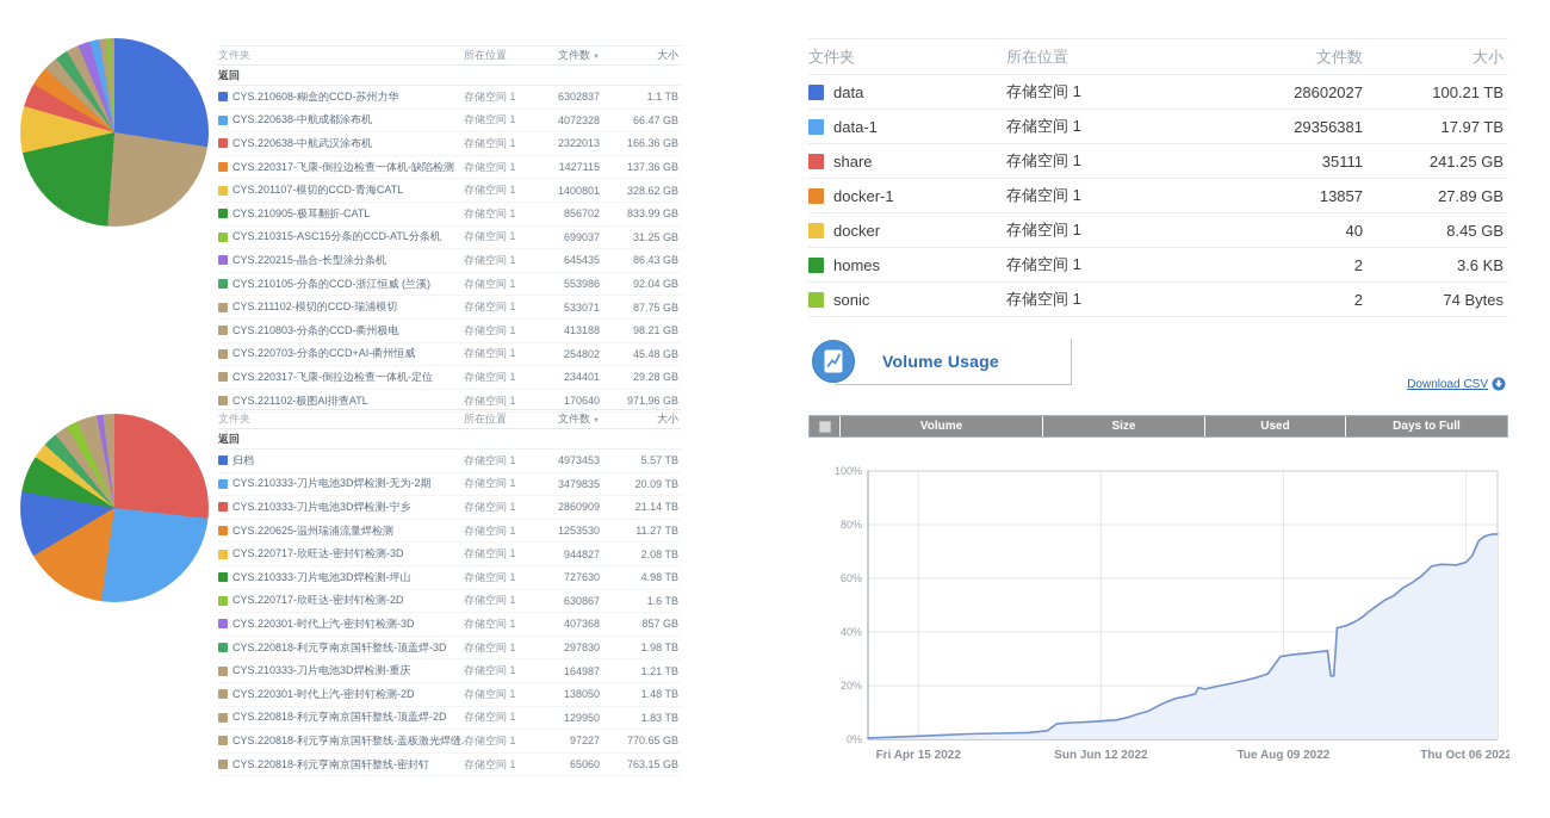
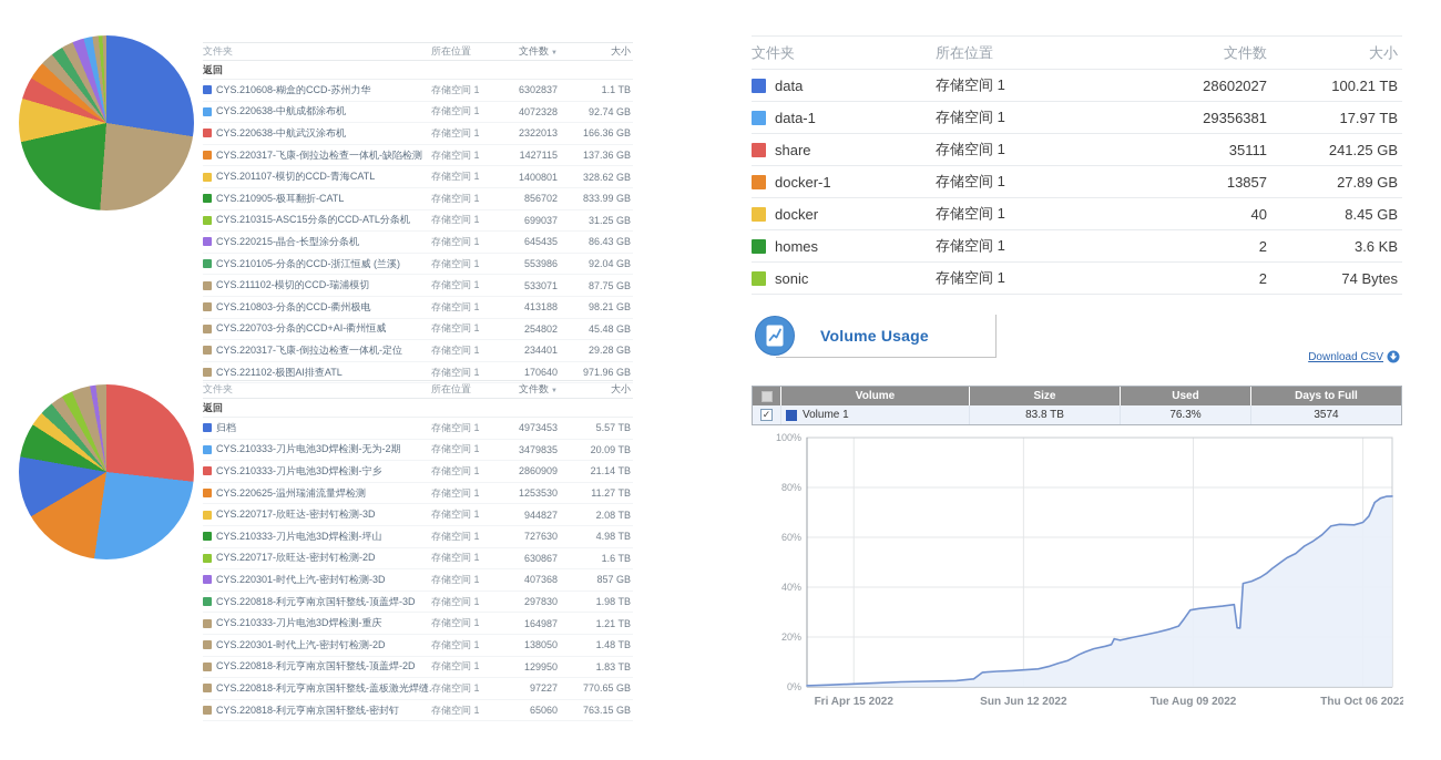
  文件夹
  所在位置
  文件数
  大小
  返回
  CYS.210608-糊盒的CCD-苏州力华
  存储空间 1
  6302837
  1.1 TB
  CYS.220638-中航成都涂布机
  存储空间 1
  4072328
- 66.47 GB
+ 92.74 GB
  CYS.220638-中航武汉涂布机
  存储空间 1
  2322013
  166.36 GB
  CYS.220317-飞康-倒拉边检查一体机-缺陷检测
  存储空间 1
  1427115
  137.36 GB
  CYS.201107-模切的CCD-青海CATL
  存储空间 1
  1400801
  328.62 GB
  CYS.210905-极耳翻折-CATL
  存储空间 1
  856702
  833.99 GB
  CYS.210315-ASC15分条的CCD-ATL分条机
  存储空间 1
  699037
  31.25 GB
  CYS.220215-晶合-长型涂分条机
  存储空间 1
  645435
  86.43 GB
  CYS.210105-分条的CCD-浙江恒威 (兰溪)
  存储空间 1
  553986
  92.04 GB
  CYS.211102-模切的CCD-瑞浦模切
  存储空间 1
  533071
  87.75 GB
  CYS.210803-分条的CCD-衢州极电
  存储空间 1
  413188
  98.21 GB
  CYS.220703-分条的CCD+AI-衢州恒威
  存储空间 1
  254802
  45.48 GB
  CYS.220317-飞康-倒拉边检查一体机-定位
  存储空间 1
  234401
  29.28 GB
  CYS.221102-极图AI排查ATL
  存储空间 1
  170640
  971.96 GB
  文件夹
  所在位置
  文件数
  大小
  返回
  归档
  存储空间 1
  4973453
  5.57 TB
  CYS.210333-刀片电池3D焊检测-无为-2期
  存储空间 1
  3479835
  20.09 TB
  CYS.210333-刀片电池3D焊检测-宁乡
  存储空间 1
  2860909
  21.14 TB
  CYS.220625-温州瑞浦流量焊检测
  存储空间 1
  1253530
  11.27 TB
  CYS.220717-欣旺达-密封钉检测-3D
  存储空间 1
  944827
  2.08 TB
  CYS.210333-刀片电池3D焊检测-坪山
  存储空间 1
  727630
  4.98 TB
  CYS.220717-欣旺达-密封钉检测-2D
  存储空间 1
  630867
  1.6 TB
  CYS.220301-时代上汽-密封钉检测-3D
  存储空间 1
  407368
  857 GB
  CYS.220818-利元亨南京国轩整线-顶盖焊-3D
  存储空间 1
  297830
  1.98 TB
  CYS.210333-刀片电池3D焊检测-重庆
  存储空间 1
  164987
  1.21 TB
  CYS.220301-时代上汽-密封钉检测-2D
  存储空间 1
  138050
  1.48 TB
  CYS.220818-利元亨南京国轩整线-顶盖焊-2D
  存储空间 1
  129950
  1.83 TB
  CYS.220818-利元亨南京国轩整线-盖板激光焊缝.
  存储空间 1
  97227
  770.65 GB
  CYS.220818-利元亨南京国轩整线-密封钉
  存储空间 1
  65060
  763.15 GB
  文件夹
  所在位置
  文件数
  大小
  data
  存储空间 1
  28602027
  100.21 TB
  data-1
  存储空间 1
  29356381
  17.97 TB
  share
  存储空间 1
  35111
  241.25 GB
  docker-1
  存储空间 1
  13857
  27.89 GB
  docker
  存储空间 1
  40
  8.45 GB
  homes
  存储空间 1
  2
  3.6 KB
  sonic
  存储空间 1
  2
  74 Bytes
  Volume Usage
  Download CSV
  Volume
  Size
  Used
  Days to Full
+ ✓
+ Volume 1
+ 83.8 TB
+ 76.3%
+ 3574
  0%
  20%
  40%
  60%
  80%
  100%
  Fri Apr 15 2022
  Sun Jun 12 2022
  Tue Aug 09 2022
  Thu Oct 06 2022
